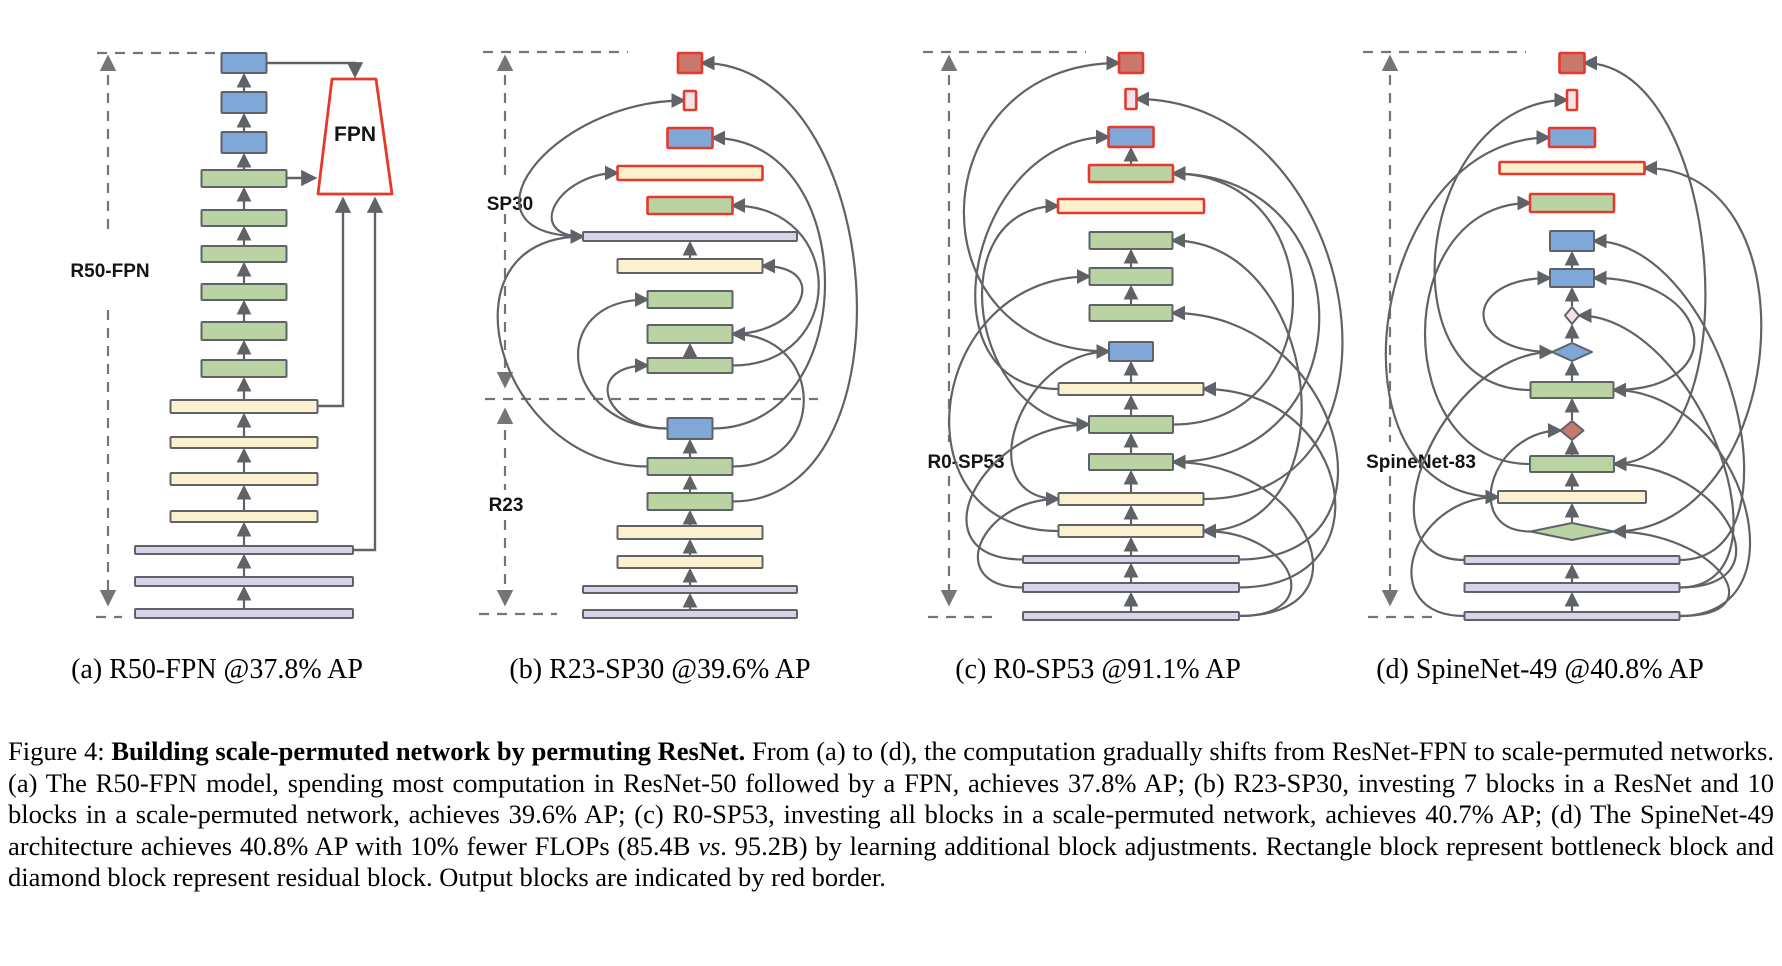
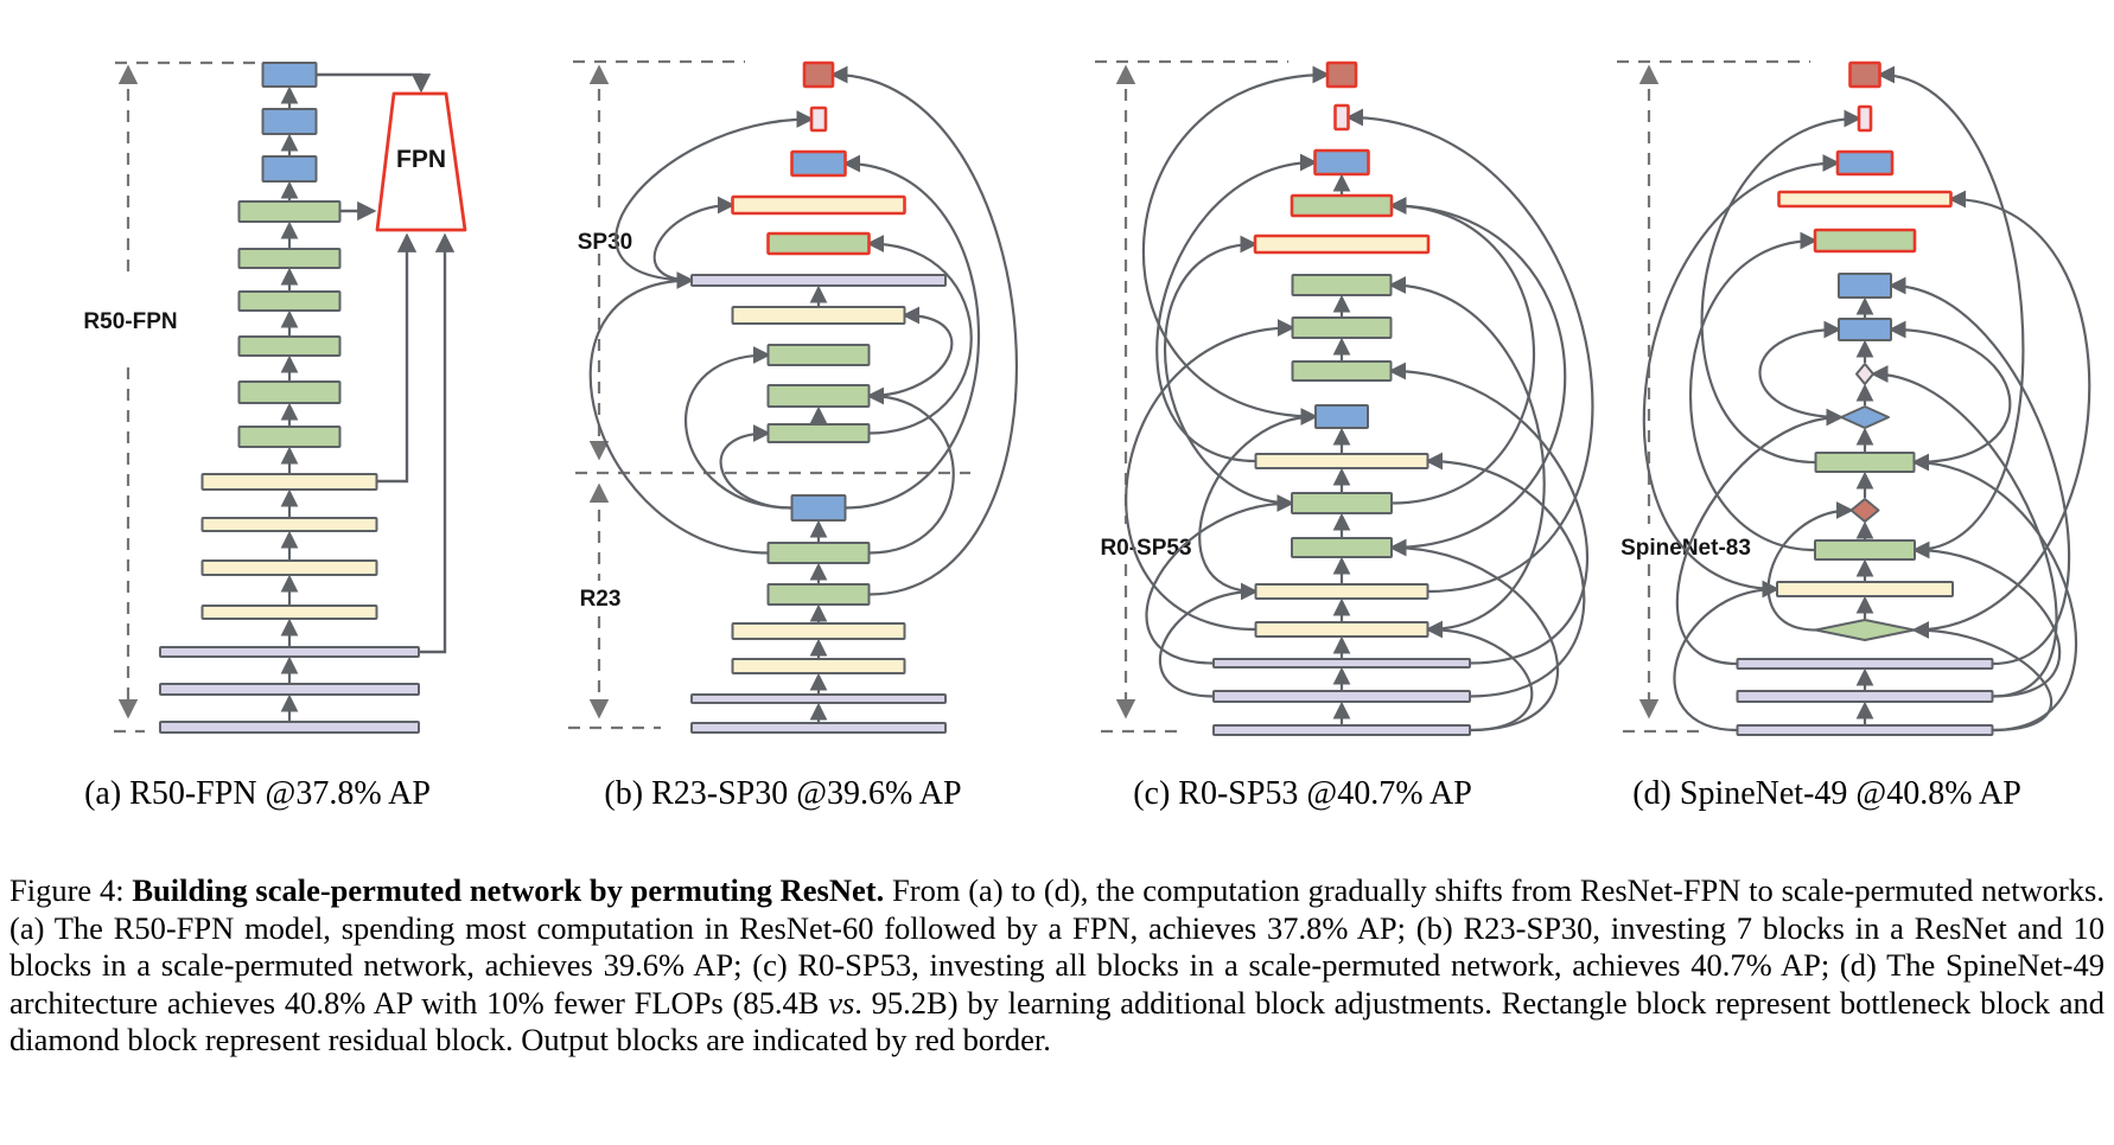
  R50-FPN
  FPN
  SP30
  R23
  R0SP53
  SpineNet-83
  (a) R50-FPN @37.8% AP
  (b) R23-SP30 @39.6% AP
- (c) R0-SP53 @91.1% AP
+ (c) R0-SP53 @40.7% AP
  (d) SpineNet-49 @40.8% AP
- Figure 4: Building scale-permuted network by permuting ResNet. From (a) to (d), the computation gradually shifts from ResNet-FPN to scale-permuted networks. (a) The R50-FPN model, spending most computation in ResNet-50 followed by a FPN, achieves 37.8% AP; (b) R23-SP30, investing 7 blocks in a ResNet and 10 blocks in a scale-permuted network, achieves 39.6% AP; (c) R0-SP53, investing all blocks in a scale-permuted network, achieves 40.7% AP; (d) The SpineNet-49 architecture achieves 40.8% AP with 10% fewer FLOPs (85.4B vs. 95.2B) by learning additional block adjustments. Rectangle block represent bottleneck block and diamond block represent residual block. Output blocks are indicated by red border.
+ Figure 4: Building scale-permuted network by permuting ResNet. From (a) to (d), the computation gradually shifts from ResNet-FPN to scale-permuted networks. (a) The R50-FPN model, spending most computation in ResNet-60 followed by a FPN, achieves 37.8% AP; (b) R23-SP30, investing 7 blocks in a ResNet and 10 blocks in a scale-permuted network, achieves 39.6% AP; (c) R0-SP53, investing all blocks in a scale-permuted network, achieves 40.7% AP; (d) The SpineNet-49 architecture achieves 40.8% AP with 10% fewer FLOPs (85.4B vs. 95.2B) by learning additional block adjustments. Rectangle block represent bottleneck block and diamond block represent residual block. Output blocks are indicated by red border.
